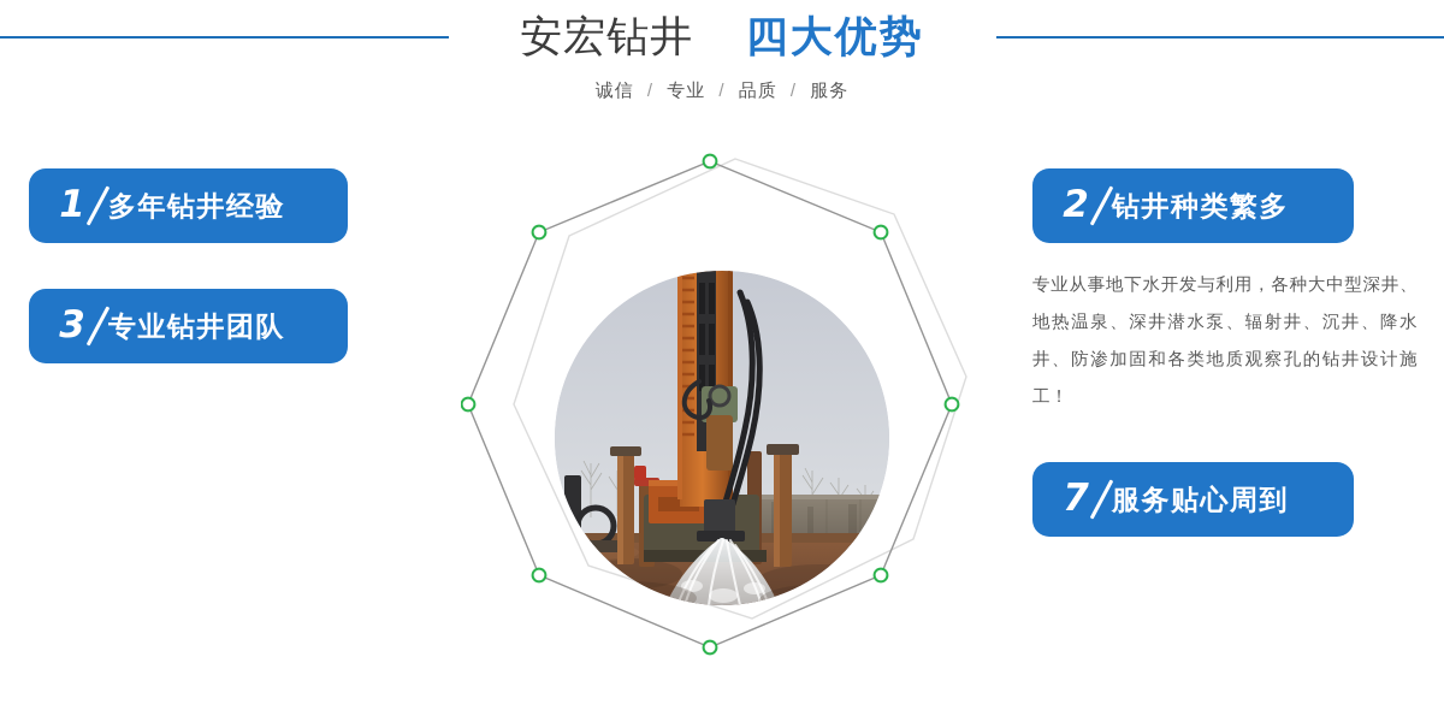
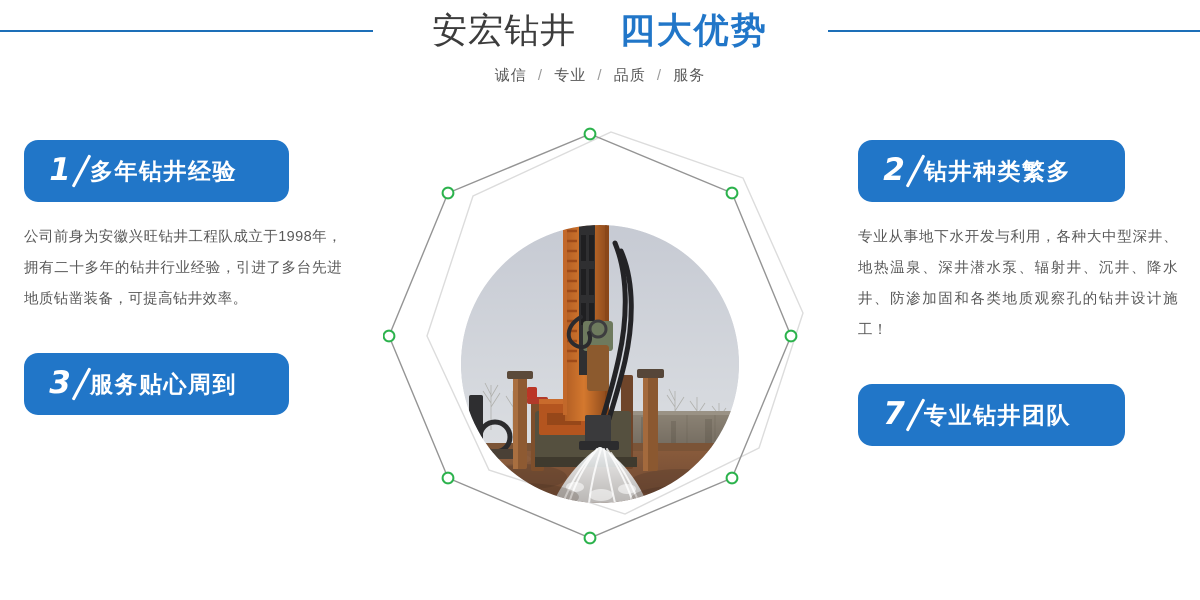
  安宏钻井 四大优势
  诚信 / 专业 / 品质 / 服务
  1
  多年钻井经验
+ 公司前身为安徽兴旺钻井工程队成立于1998年，拥有二十多年的钻井行业经验，引进了多台先进地质钻凿装备，可提高钻井效率。
  3
- 专业钻井团队
+ 服务贴心周到
  2
  钻井种类繁多
  专业从事地下水开发与利用，各种大中型深井、地热温泉、深井潜水泵、辐射井、沉井、降水井、防渗加固和各类地质观察孔的钻井设计施工！
  7
- 服务贴心周到
+ 专业钻井团队
